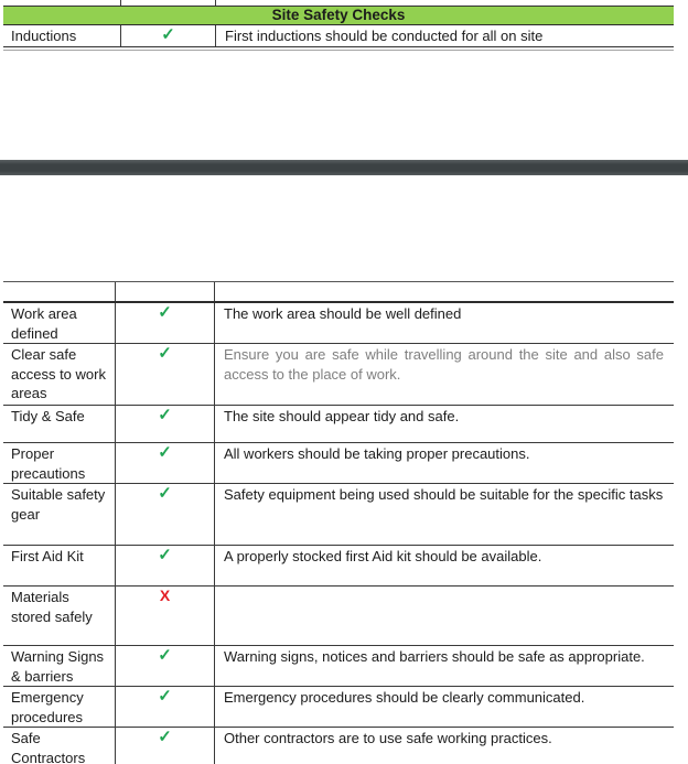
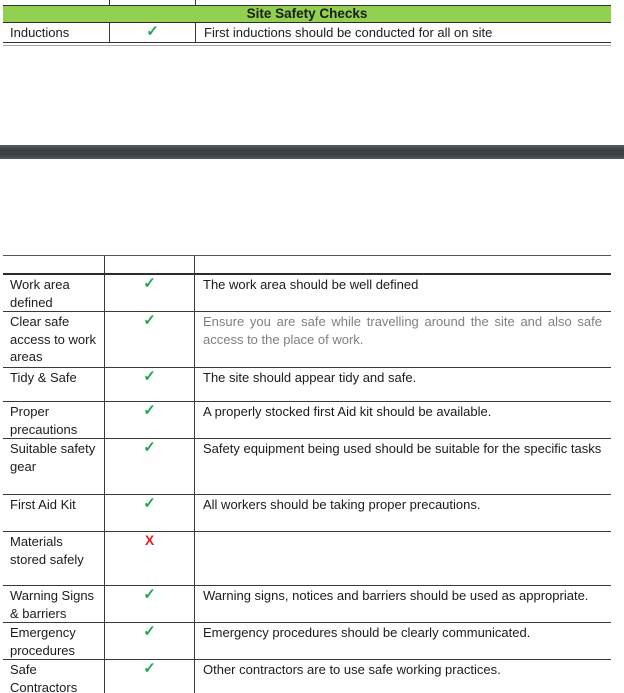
  Site Safety Checks
  Inductions
  ✓
  First inductions should be conducted for all on site
  Work area defined
  ✓
  The work area should be well defined
  Clear safe access to work areas
  ✓
  Ensure you are safe while travelling around the site and also safe access to the place of work.
  Tidy & Safe
  ✓
  The site should appear tidy and safe.
  Proper precautions
  ✓
- All workers should be taking proper precautions.
+ A properly stocked first Aid kit should be available.
  Suitable safety gear
  ✓
  Safety equipment being used should be suitable for the specific tasks
  First Aid Kit
  ✓
- A properly stocked first Aid kit should be available.
+ All workers should be taking proper precautions.
  Materials stored safely
  X
  Warning Signs & barriers
  ✓
- Warning signs, notices and barriers should be safe as appropriate.
+ Warning signs, notices and barriers should be used as appropriate.
  Emergency procedures
  ✓
  Emergency procedures should be clearly communicated.
  Safe Contractors
  ✓
  Other contractors are to use safe working practices.
